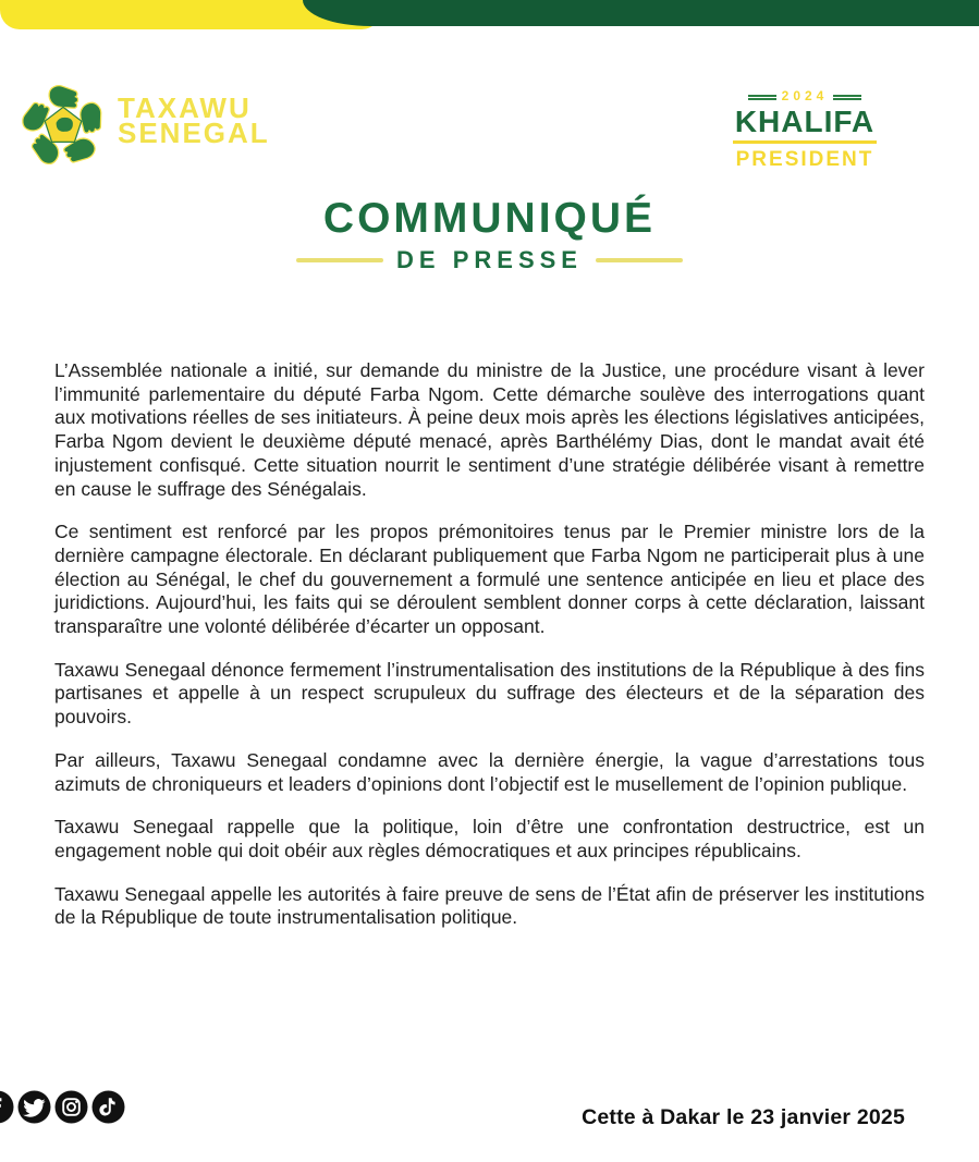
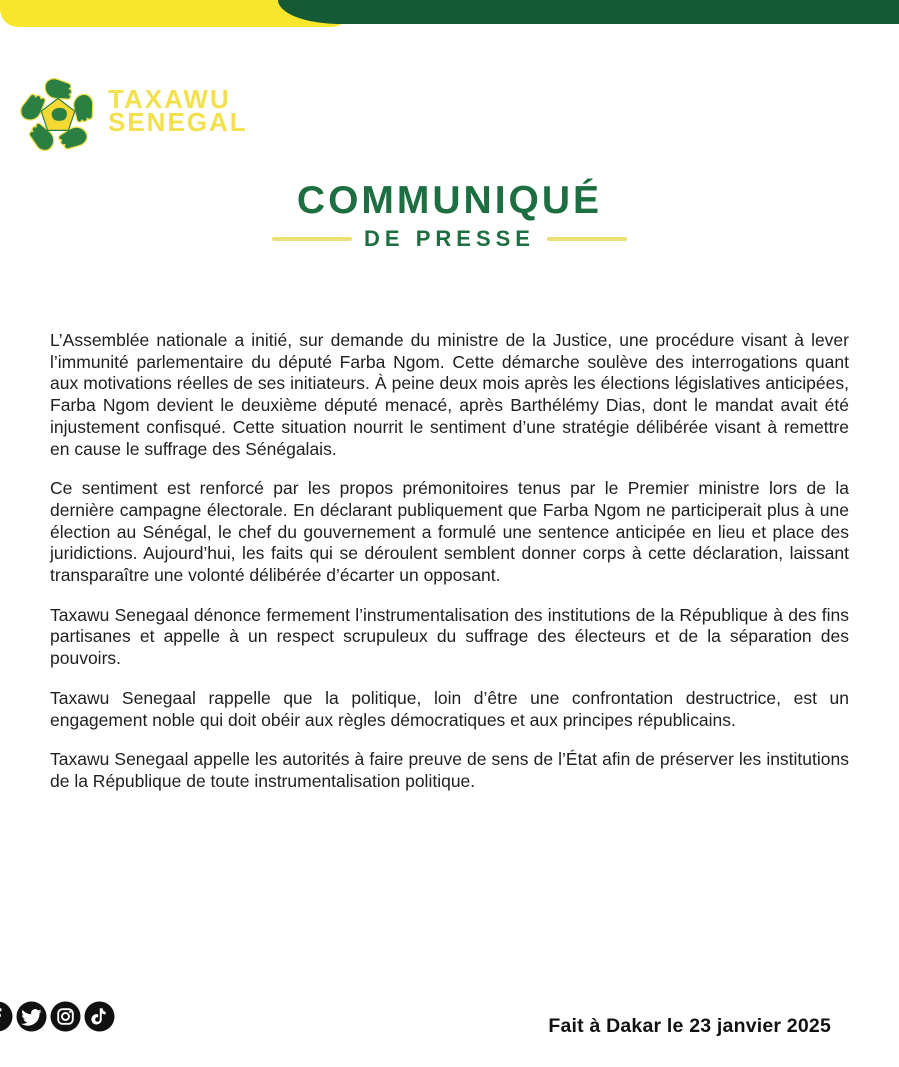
  TAXAWU
  SENEGAL
- 2024
- KHALIFA
- PRESIDENT
  COMMUNIQUÉ
  DE PRESSE
  L’Assemblée nationale a initié, sur demande du ministre de la Justice, une procédure visant à lever l’immunité parlementaire du député Farba Ngom. Cette démarche soulève des interrogations quant aux motivations réelles de ses initiateurs. À peine deux mois après les élections législatives anticipées, Farba Ngom devient le deuxième député menacé, après Barthélémy Dias, dont le mandat avait été injustement confisqué. Cette situation nourrit le sentiment d’une stratégie délibérée visant à remettre en cause le suffrage des Sénégalais.
  Ce sentiment est renforcé par les propos prémonitoires tenus par le Premier ministre lors de la dernière campagne électorale. En déclarant publiquement que Farba Ngom ne participerait plus à une élection au Sénégal, le chef du gouvernement a formulé une sentence anticipée en lieu et place des juridictions. Aujourd’hui, les faits qui se déroulent semblent donner corps à cette déclaration, laissant transparaître une volonté délibérée d’écarter un opposant.
  Taxawu Senegaal dénonce fermement l’instrumentalisation des institutions de la République à des fins partisanes et appelle à un respect scrupuleux du suffrage des électeurs et de la séparation des pouvoirs.
- Par ailleurs, Taxawu Senegaal condamne avec la dernière énergie, la vague d’arrestations tous azimuts de chroniqueurs et leaders d’opinions dont l’objectif est le musellement de l’opinion publique.
  Taxawu Senegaal rappelle que la politique, loin d’être une confrontation destructrice, est un engagement noble qui doit obéir aux règles démocratiques et aux principes républicains.
  Taxawu Senegaal appelle les autorités à faire preuve de sens de l’État afin de préserver les institutions de la République de toute instrumentalisation politique.
- Cette à Dakar le 23 janvier 2025
+ Fait à Dakar le 23 janvier 2025
